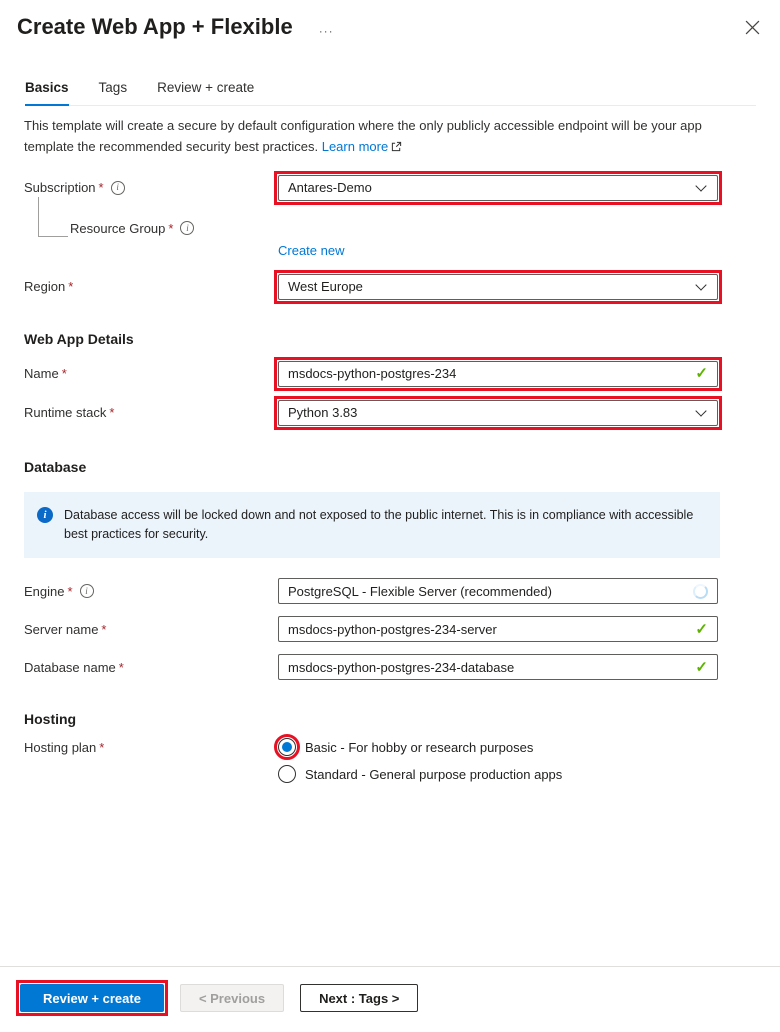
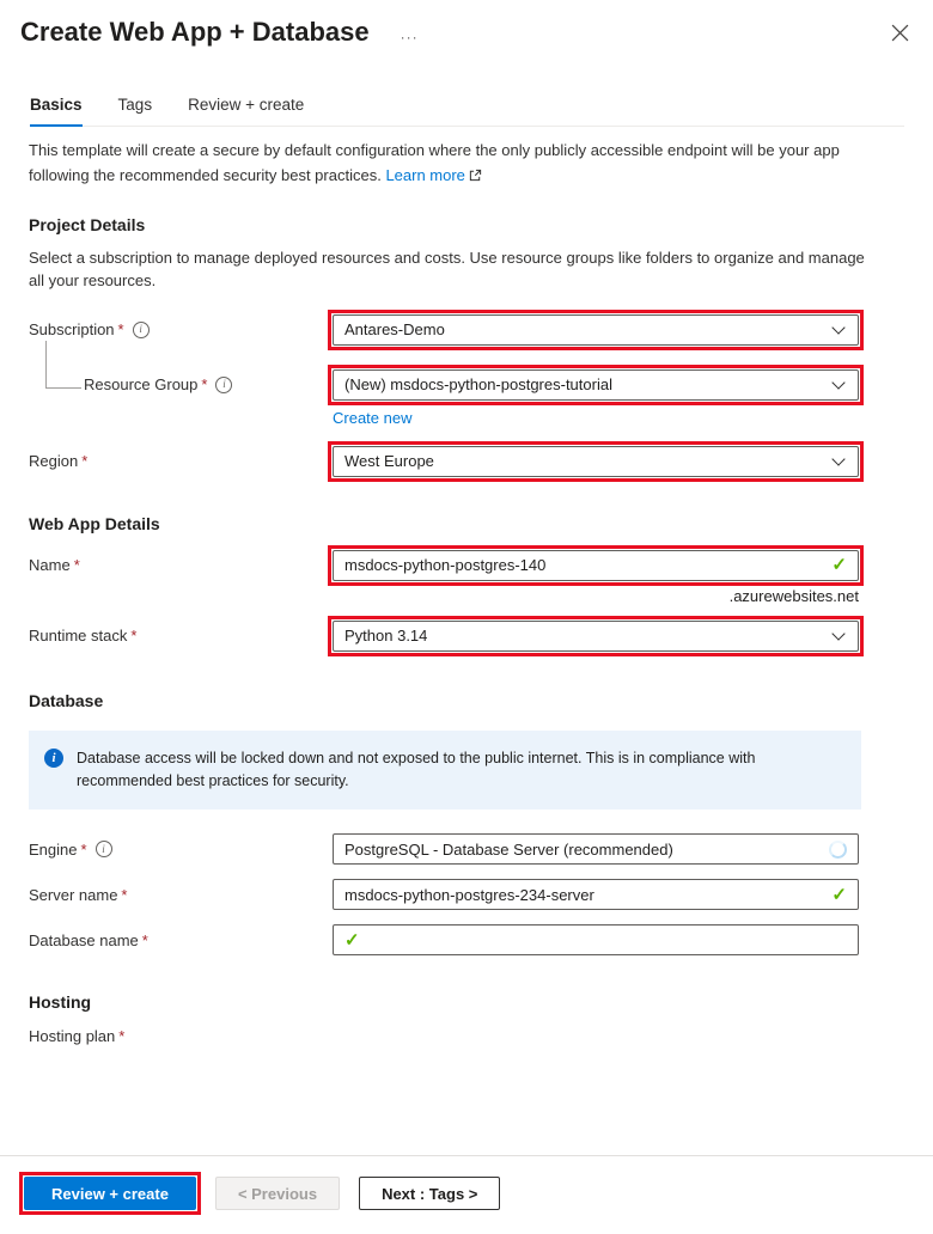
- Create Web App + Flexible
+ Create Web App + Database
  ···
  Basics
  Tags
  Review + create
- This template will create a secure by default configuration where the only publicly accessible endpoint will be your app template the recommended security best practices. Learn more
+ This template will create a secure by default configuration where the only publicly accessible endpoint will be your app following the recommended security best practices. Learn more
+ Project Details
+ Select a subscription to manage deployed resources and costs. Use resource groups like folders to organize and manage all your resources.
  Subscription
  *
  i
  Antares-Demo
  Resource Group
  *
  i
+ (New) msdocs-python-postgres-tutorial
  Create new
  Region
  *
  West Europe
  Web App Details
  Name
  *
- msdocs-python-postgres-234
+ msdocs-python-postgres-140
  ✓
+ .azurewebsites.net
  Runtime stack
  *
- Python 3.83
+ Python 3.14
  Database
  i
- Database access will be locked down and not exposed to the public internet. This is in compliance with accessible best practices for security.
+ Database access will be locked down and not exposed to the public internet. This is in compliance with recommended best practices for security.
  Engine
  *
  i
- PostgreSQL - Flexible Server (recommended)
+ PostgreSQL - Database Server (recommended)
  Server name
  *
  msdocs-python-postgres-234-server
  ✓
  Database name
  *
- msdocs-python-postgres-234-database
  ✓
  Hosting
  Hosting plan
  *
- Basic - For hobby or research purposes
- Standard - General purpose production apps
  Review + create
  < Previous
  Next : Tags >
